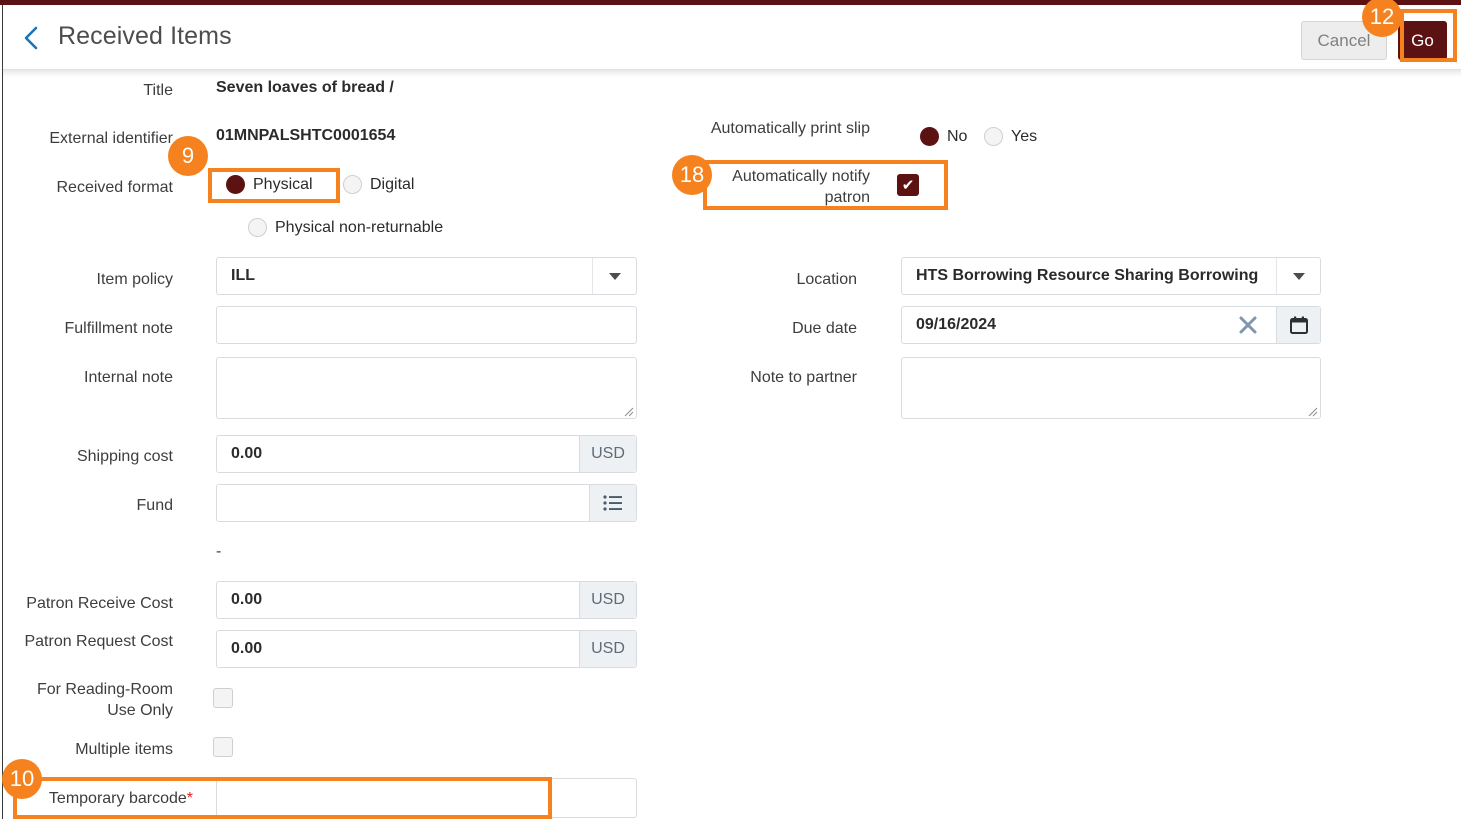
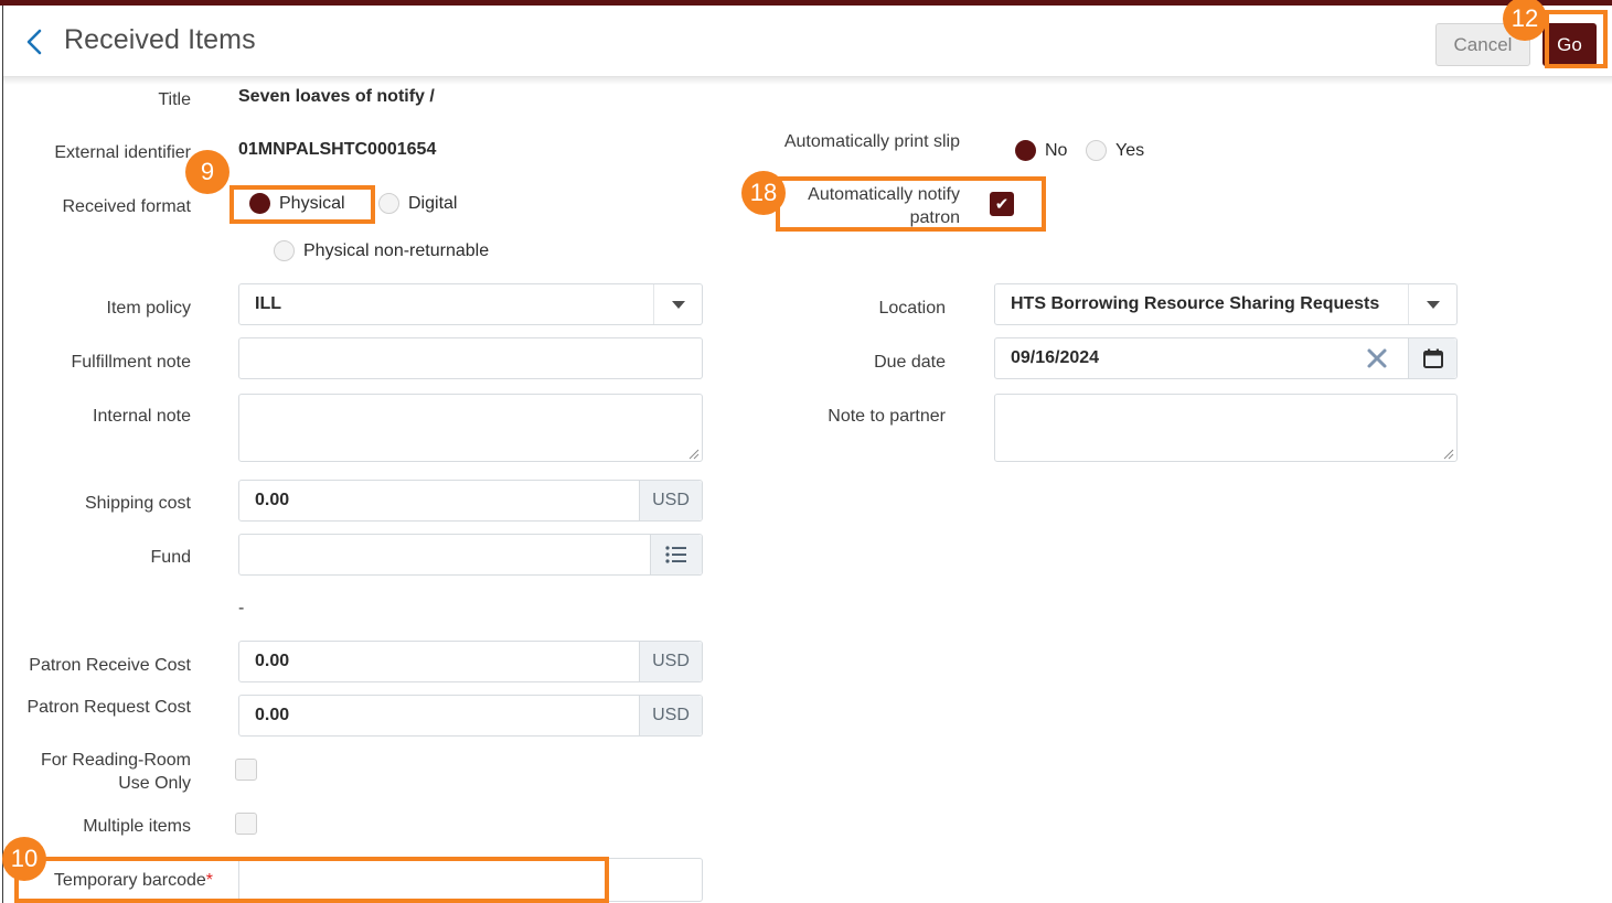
  Received Items
  Cancel
  Go
  Title
- Seven loaves of bread /
+ Seven loaves of notify /
  External identifier
  01MNPALSHTC0001654
  Received format
  Physical
  Digital
  Physical non-returnable
  Item policy
  ILL
  Fulfillment note
  Internal note
  Shipping cost
  0.00
  USD
  Fund
  -
  Patron Receive Cost
  0.00
  USD
  Patron Request Cost
  0.00
  USD
  For Reading-Room Use Only
  Multiple items
  Temporary barcode*
  Automatically print slip
  No
  Yes
  Automatically notify patron
  ✔
  Location
- HTS Borrowing Resource Sharing Borrowing
+ HTS Borrowing Resource Sharing Requests
  Due date
  09/16/2024
  Note to partner
  9
  10
  18
  12
